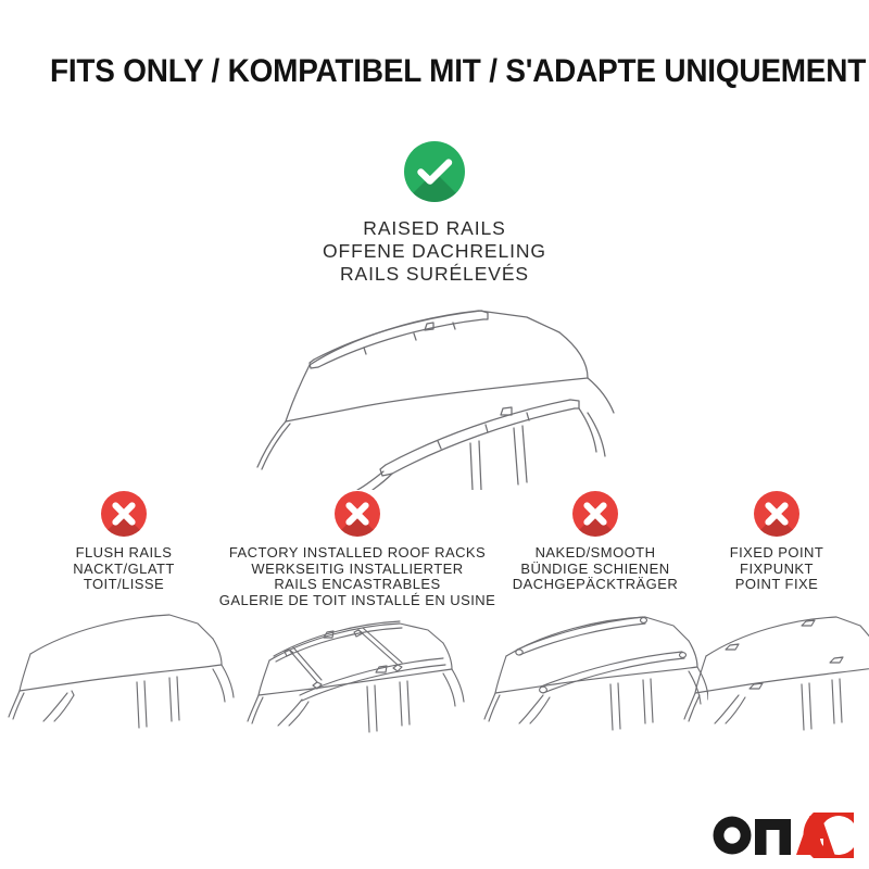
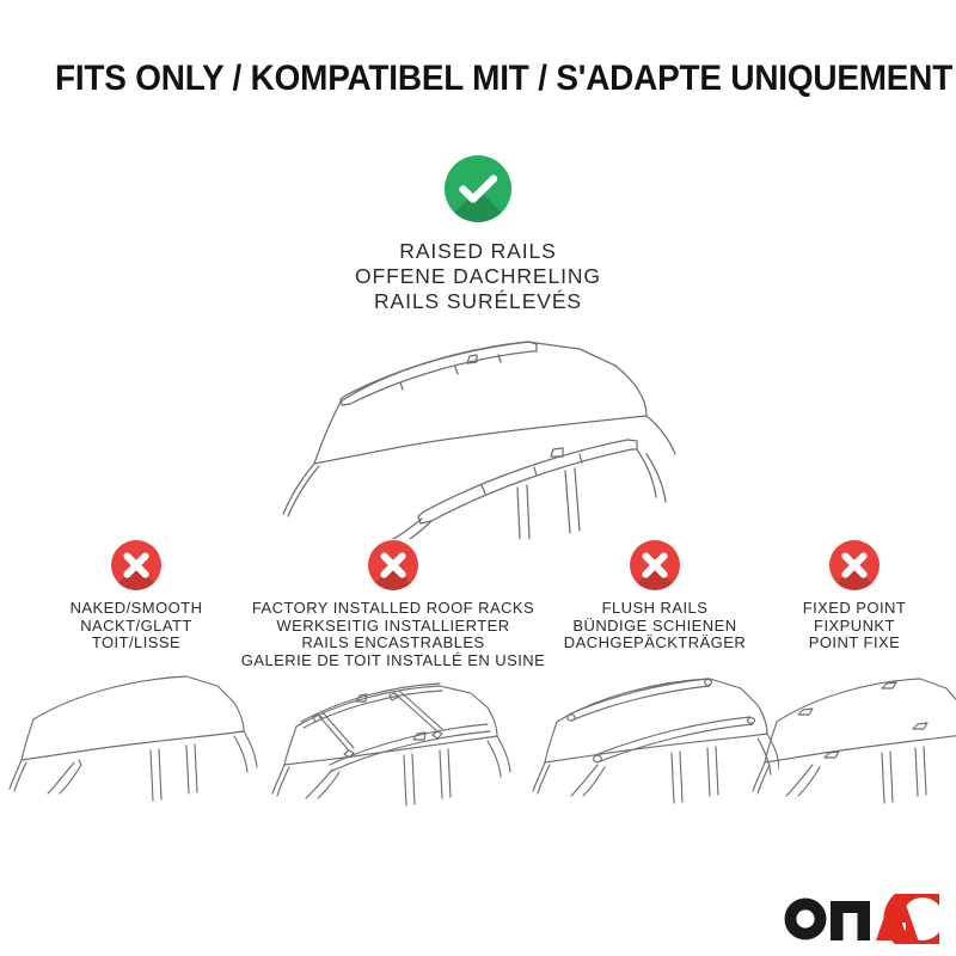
  FITS ONLY / KOMPATIBEL MIT / S'ADAPTE UNIQUEMENT
  RAISED RAILS
  OFFENE DACHRELING
  RAILS SURÉLEVÉS
- FLUSH RAILS
+ NAKED/SMOOTH
  NACKT/GLATT
  TOIT/LISSE
  FACTORY INSTALLED ROOF RACKS
  WERKSEITIG INSTALLIERTER
  RAILS ENCASTRABLES
  GALERIE DE TOIT INSTALLÉ EN USINE
- NAKED/SMOOTH
+ FLUSH RAILS
  BÜNDIGE SCHIENEN
  DACHGEPÄCKTRÄGER
  FIXED POINT
  FIXPUNKT
  POINT FIXE
